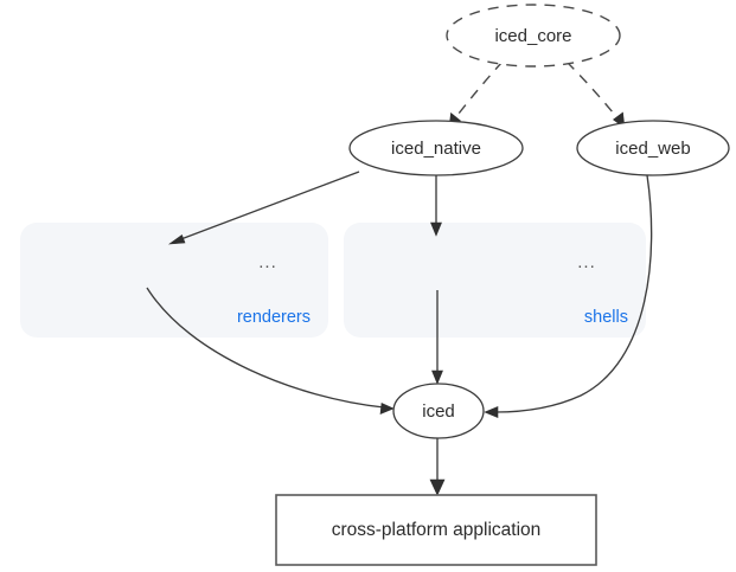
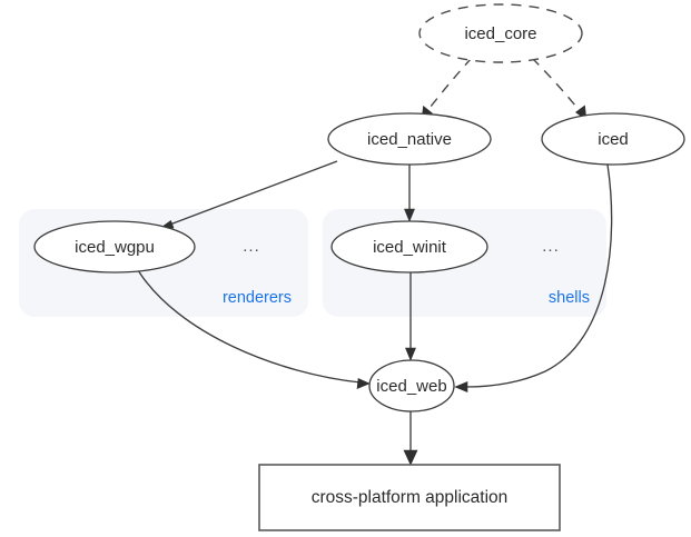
  ...
  renderers
  ...
  shells
  iced_core
  iced_native
- iced_web
+ iced
+ iced_wgpu
+ iced_winit
- iced
+ iced_web
  cross-platform application
